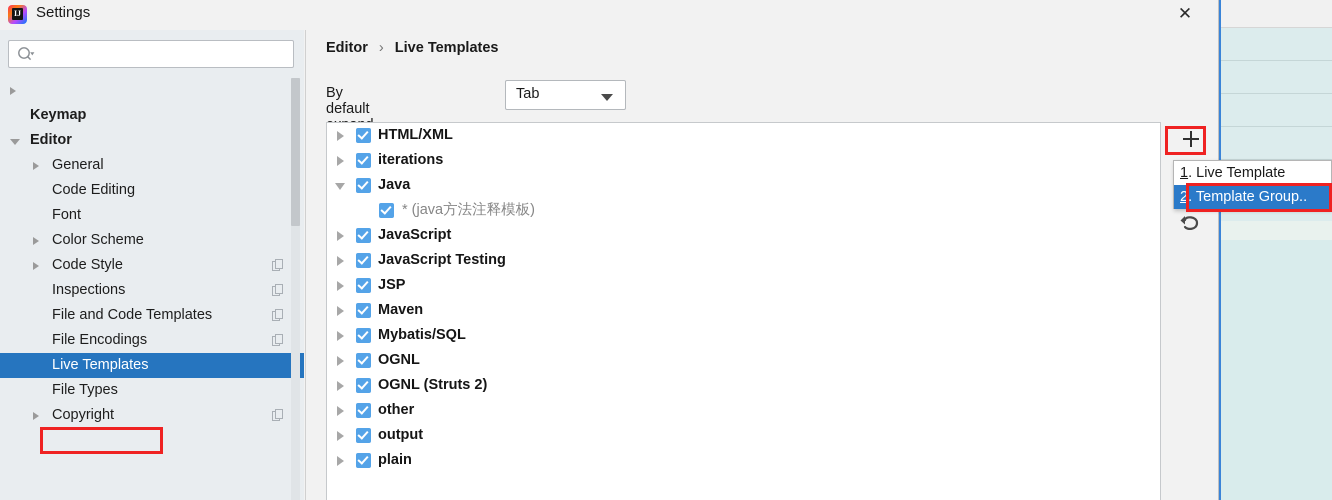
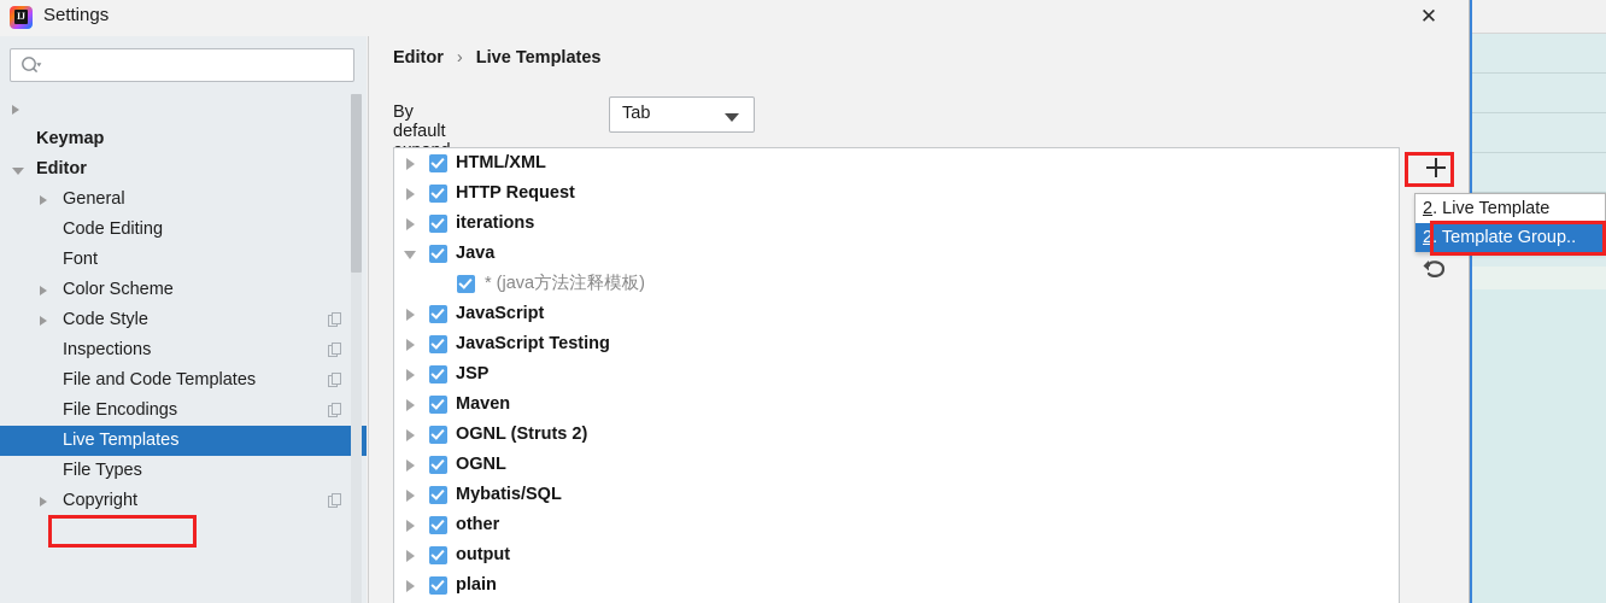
  IJ
  Settings
  ✕
  Keymap
  Editor
  General
  Code Editing
  Font
  Color Scheme
  Code Style
  Inspections
  File and Code Templates
  File Encodings
  Live Templates
  File Types
  Copyright
  Editor › Live Templates
  Tab
  HTML/XML
+ HTTP Request
  iterations
  Java
  * (java方法注释模板)
  JavaScript
  JavaScript Testing
  JSP
  Maven
- Mybatis/SQL
+ OGNL (Struts 2)
  OGNL
- OGNL (Struts 2)
+ Mybatis/SQL
  other
  output
  plain
- 1. Live Template
+ 2. Live Template
  2. Template Group..
